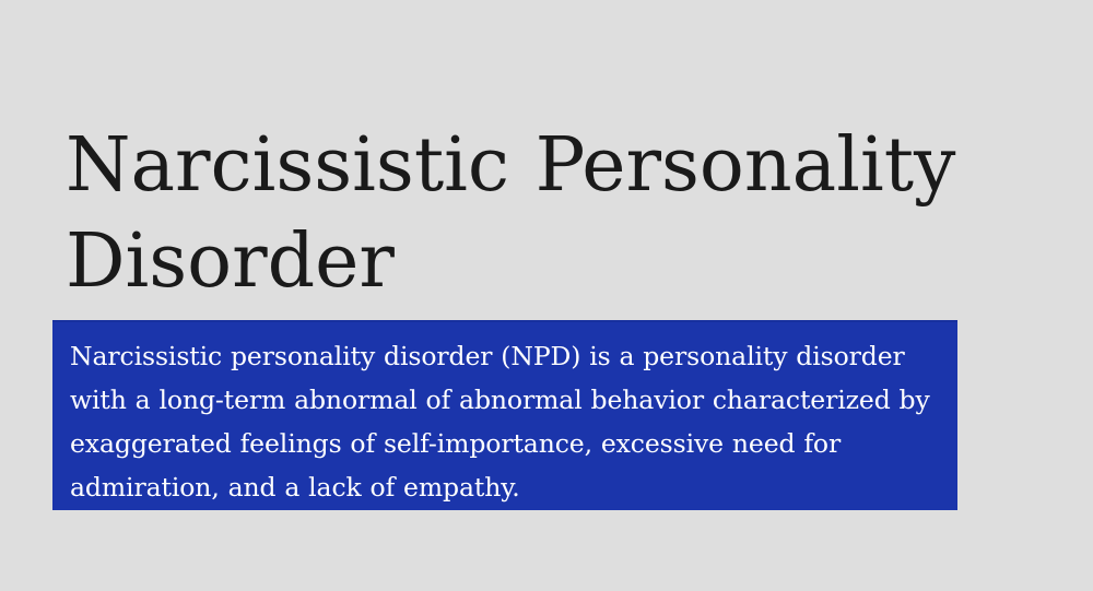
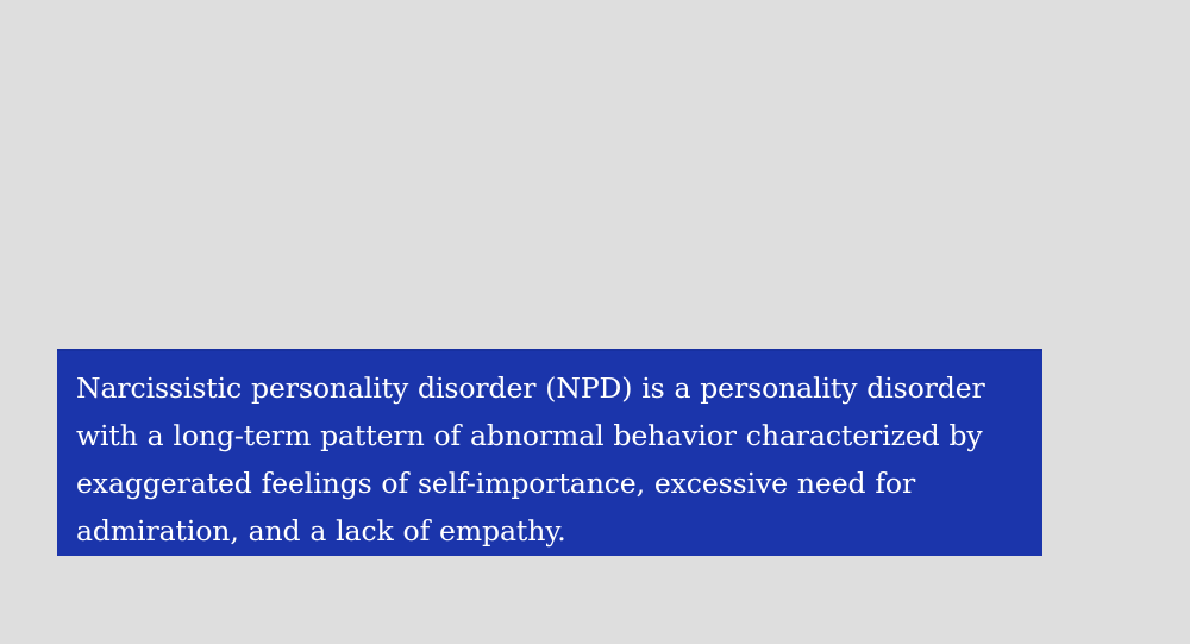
- Narcissistic Personality Disorder
- Narcissistic personality disorder (NPD) is a personality disorder with a long-term abnormal of abnormal behavior characterized by exaggerated feelings of self-importance, excessive need for admiration, and a lack of empathy.
+ Narcissistic personality disorder (NPD) is a personality disorder with a long-term pattern of abnormal behavior characterized by exaggerated feelings of self-importance, excessive need for admiration, and a lack of empathy.
